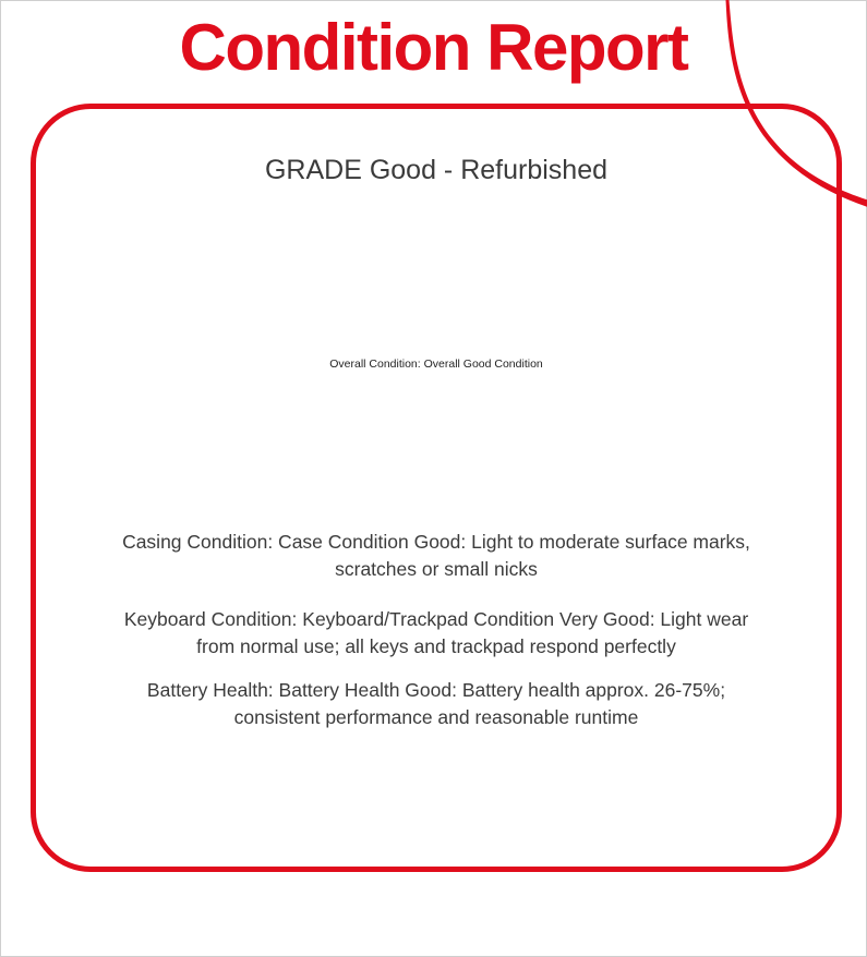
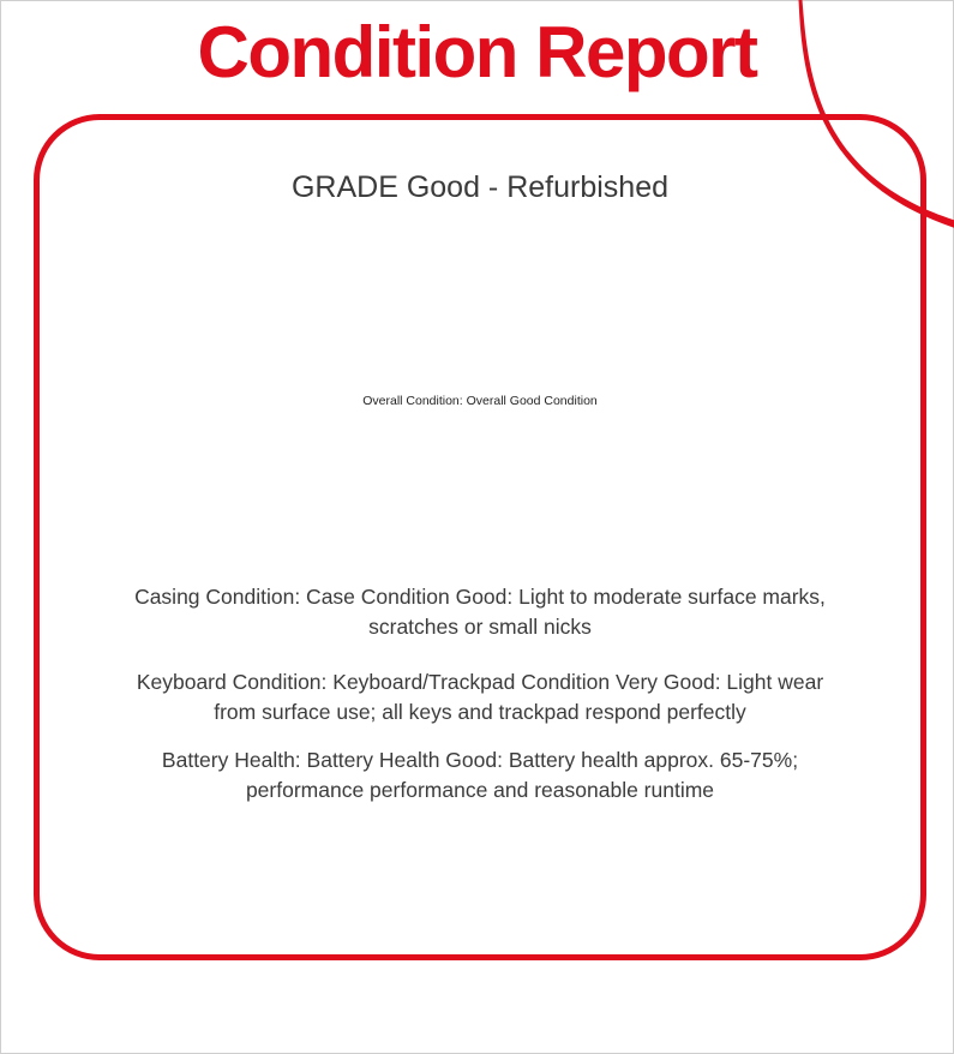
  Condition Report
  GRADE Good - Refurbished
  Overall Condition: Overall Good Condition
  Casing Condition: Case Condition Good: Light to moderate surface marks,
  scratches or small nicks
  Keyboard Condition: Keyboard/Trackpad Condition Very Good: Light wear
- from normal use; all keys and trackpad respond perfectly
+ from surface use; all keys and trackpad respond perfectly
- Battery Health: Battery Health Good: Battery health approx. 26-75%;
+ Battery Health: Battery Health Good: Battery health approx. 65-75%;
- consistent performance and reasonable runtime
+ performance performance and reasonable runtime
